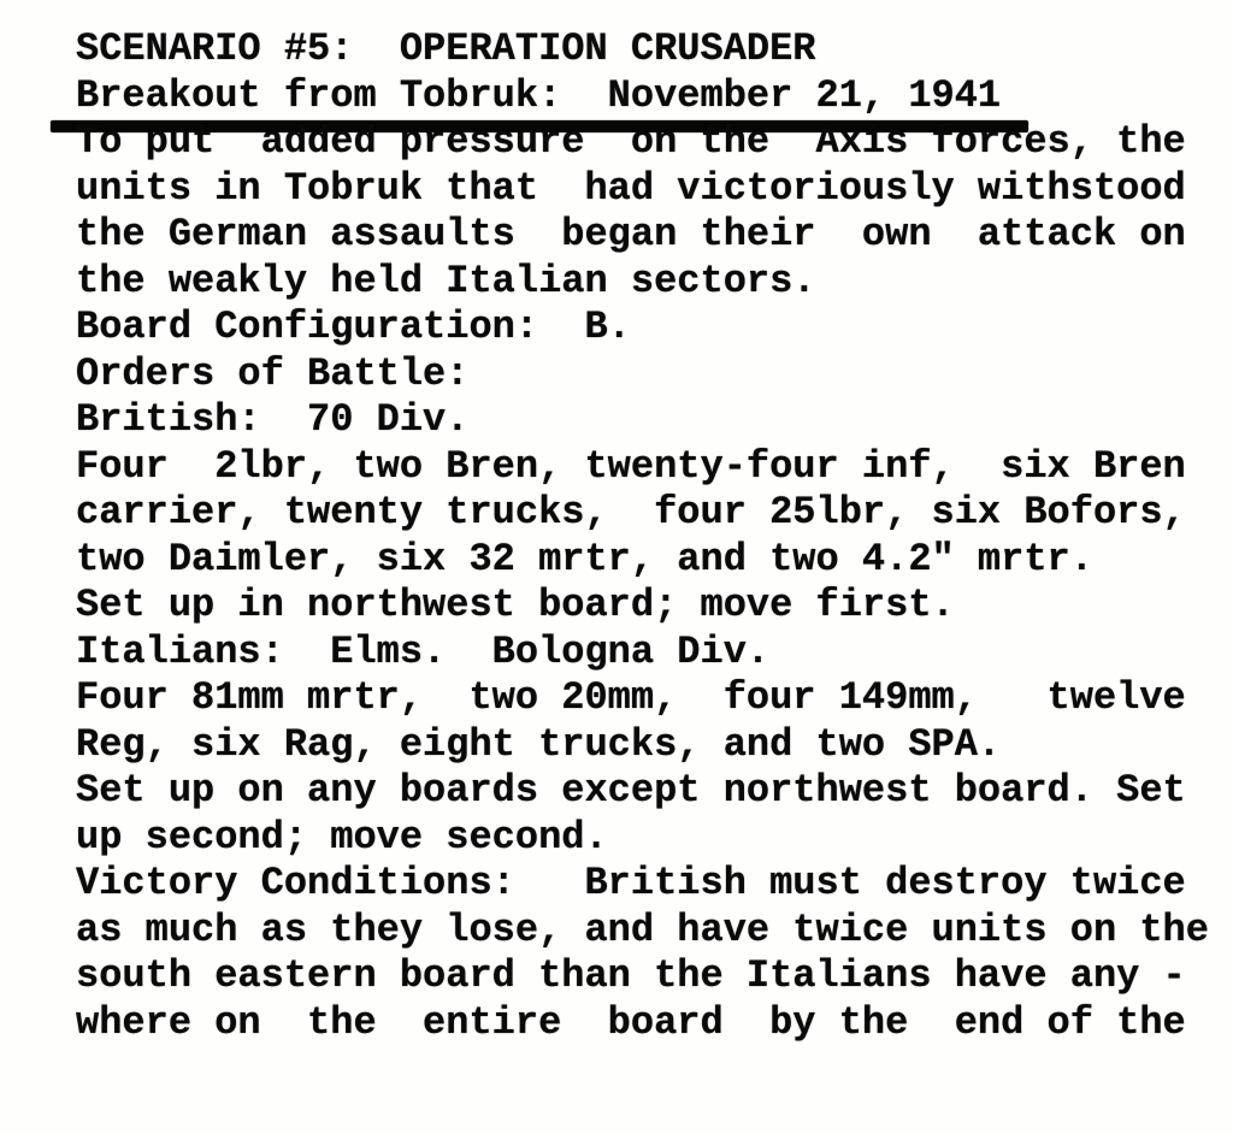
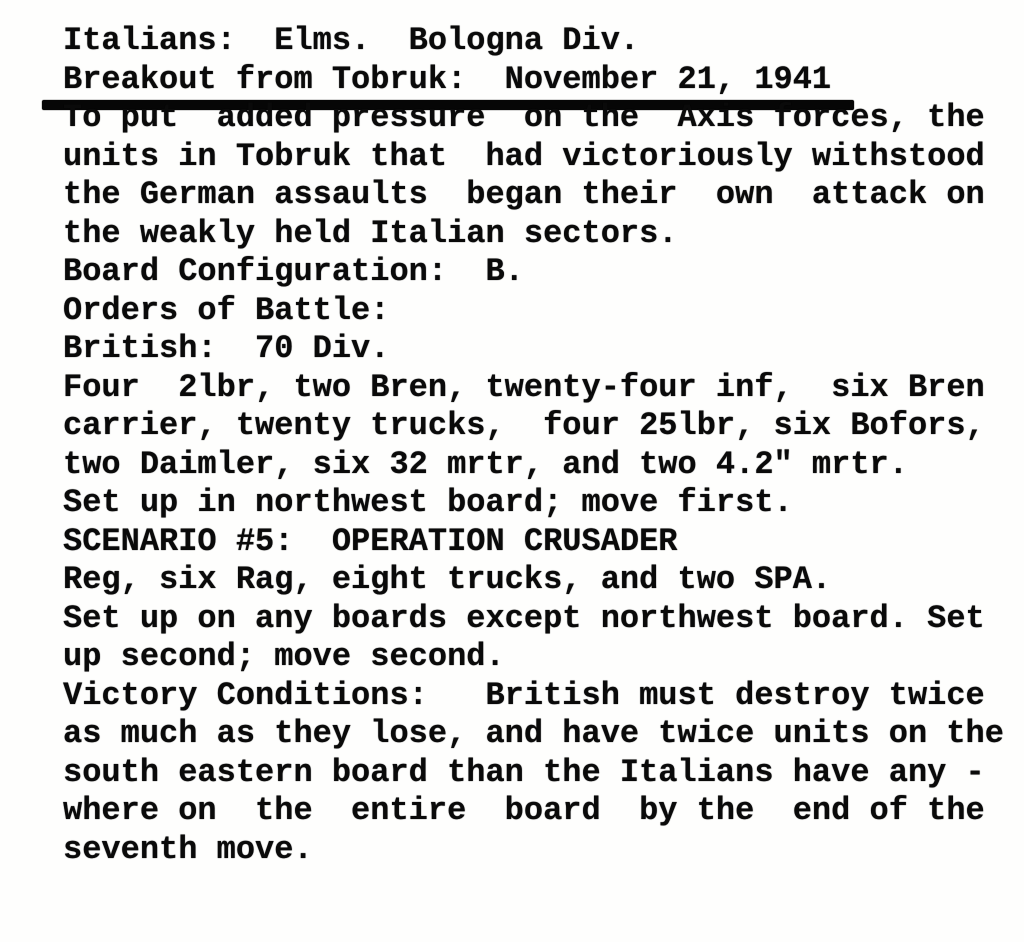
- SCENARIO #5: OPERATION CRUSADER
+ Italians: Elms. Bologna Div.
  Breakout from Tobruk: November 21, 1941
  To put added pressure on the Axis forces, the
  units in Tobruk that had victoriously withstood
  the German assaults began their own attack on
  the weakly held Italian sectors.
  Board Configuration: B.
  Orders of Battle:
  British: 70 Div.
  Four 2lbr, two Bren, twenty-four inf, six Bren
  carrier, twenty trucks, four 25lbr, six Bofors,
  two Daimler, six 32 mrtr, and two 4.2" mrtr.
  Set up in northwest board; move first.
- Italians: Elms. Bologna Div.
+ SCENARIO #5: OPERATION CRUSADER
- Four 81mm mrtr, two 20mm, four 149mm, twelve
  Reg, six Rag, eight trucks, and two SPA.
  Set up on any boards except northwest board. Set
  up second; move second.
  Victory Conditions: British must destroy twice
  as much as they lose, and have twice units on the
  south eastern board than the Italians have any -
  where on the entire board by the end of the
+ seventh move.
